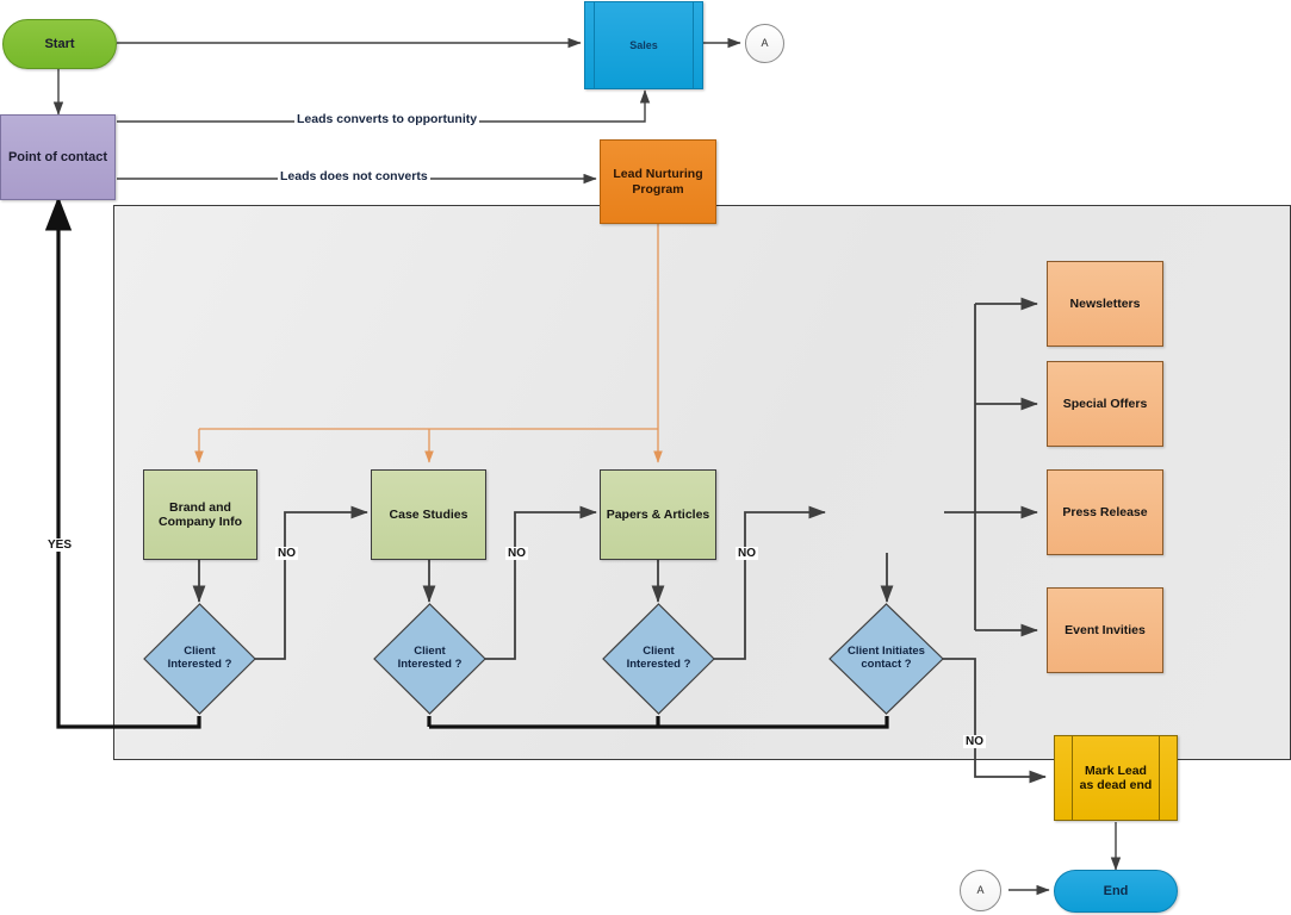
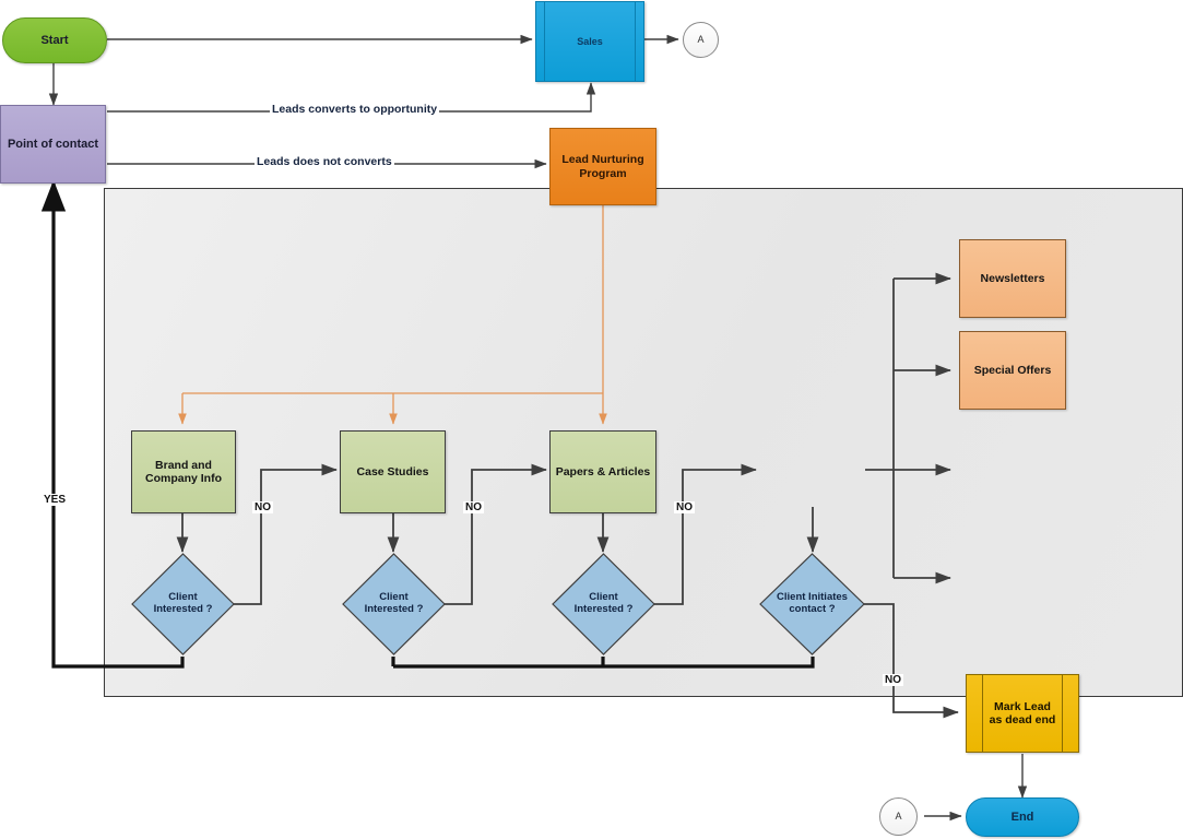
  Start
  Point of contact
  Sales
  A
  Lead Nurturing
  Program
  Brand and
  Company Info
  Case Studies
  Papers & Articles
  Client
  Interested ?
  Client
  Interested ?
  Client
  Interested ?
  Client Initiates
  contact ?
  Newsletters
  Special Offers
- Press Release
- Event Invities
  Mark Lead
  as dead end
  A
  End
  Leads converts to opportunity
  Leads does not converts
  YES
  NO
  NO
  NO
  NO
